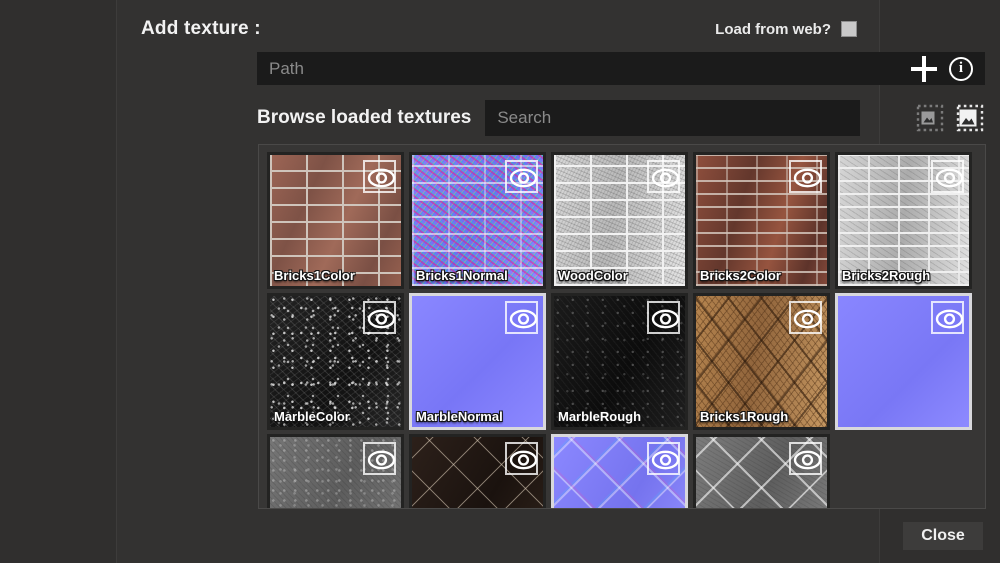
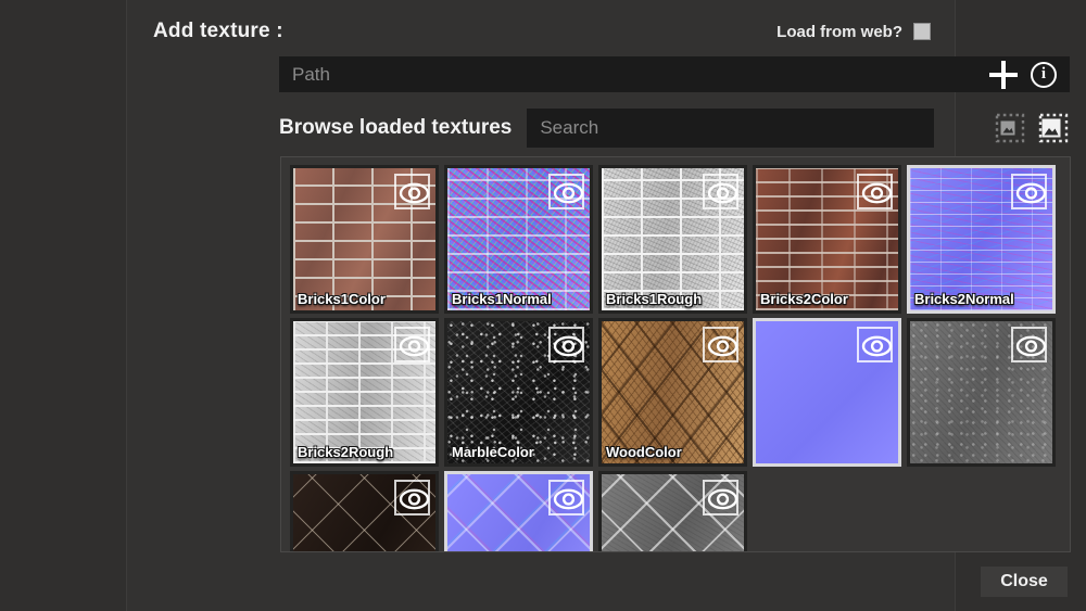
  Add texture :
  Load from web?
  Path
  i
  Browse loaded textures
  Search
  Bricks1Color
  Bricks1Normal
- WoodColor
+ Bricks1Rough
  Bricks2Color
+ Bricks2Normal
  Bricks2Rough
  MarbleColor
- MarbleNormal
- MarbleRough
- Bricks1Rough
+ WoodColor
  Close
